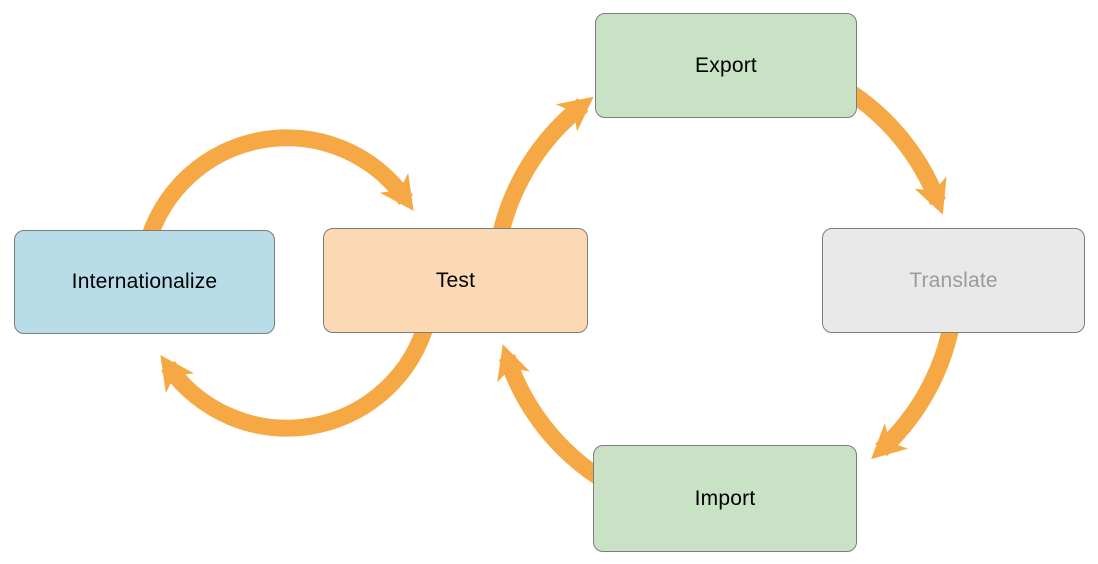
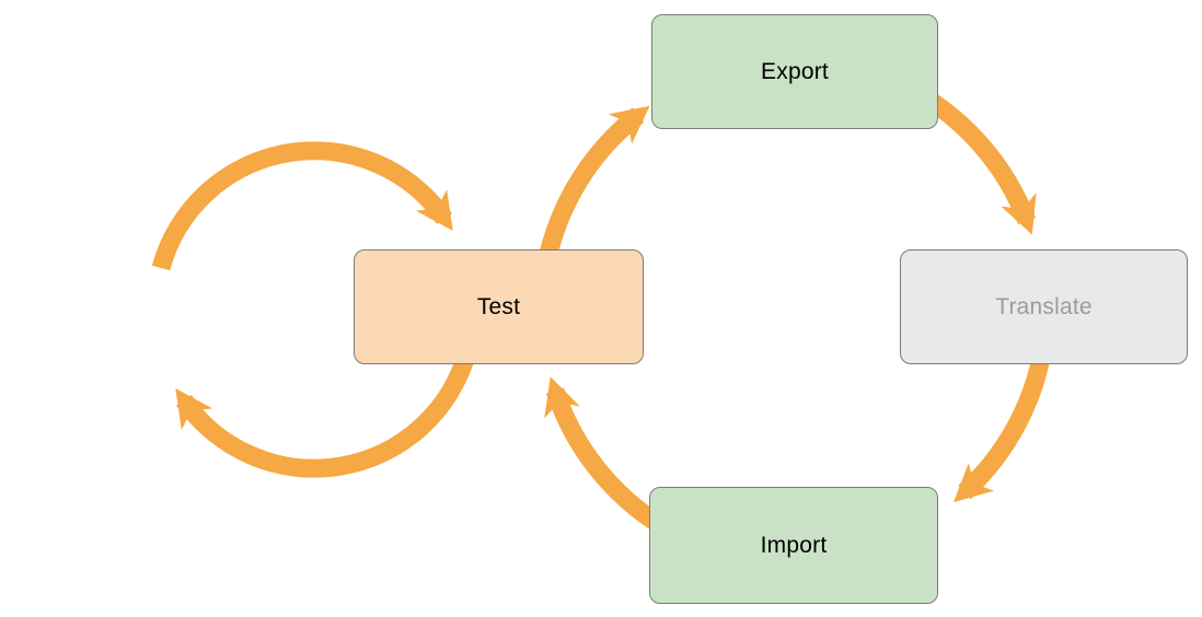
- Internationalize
  Test
  Export
  Translate
  Import
